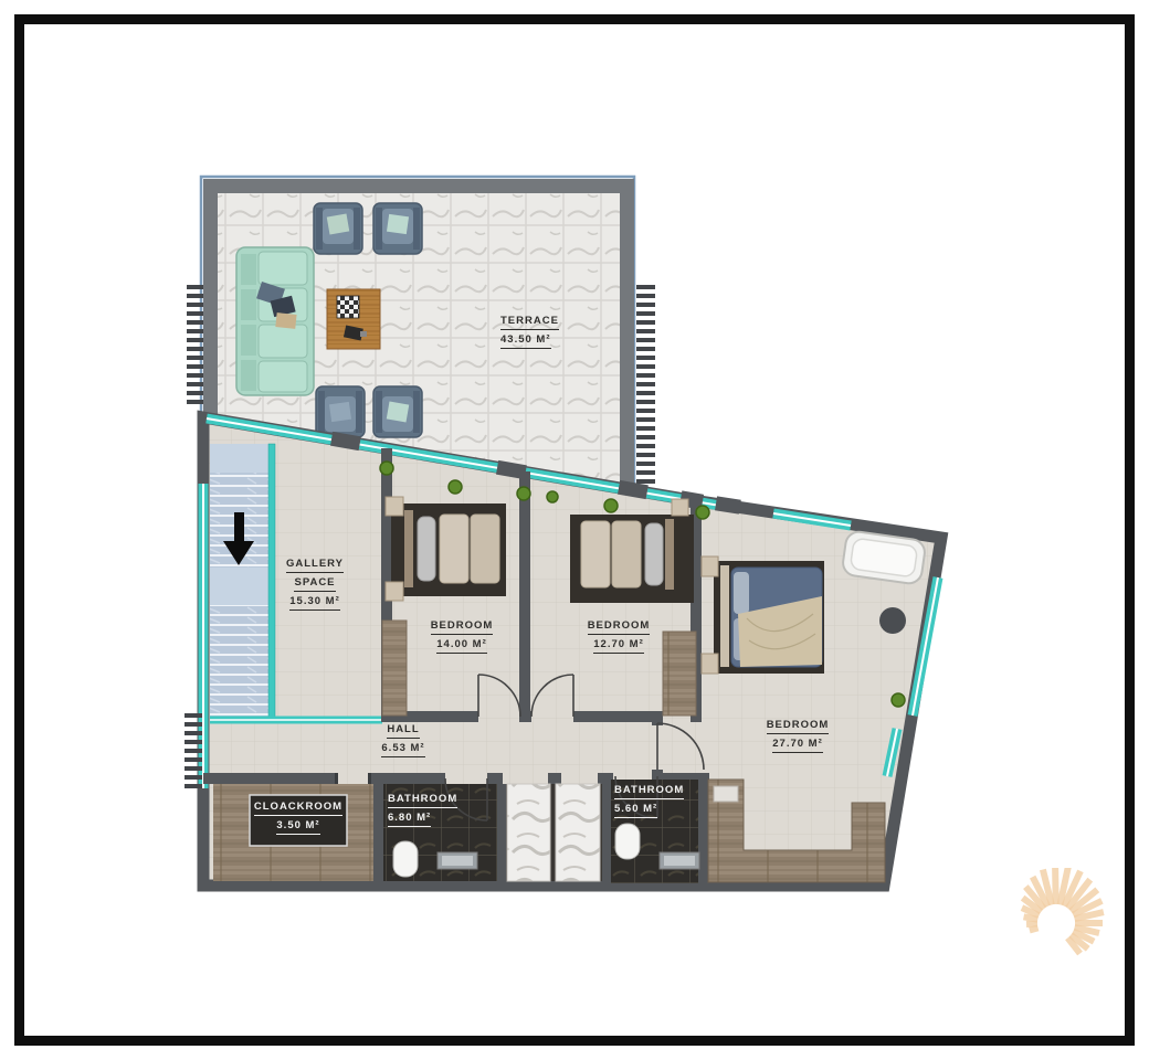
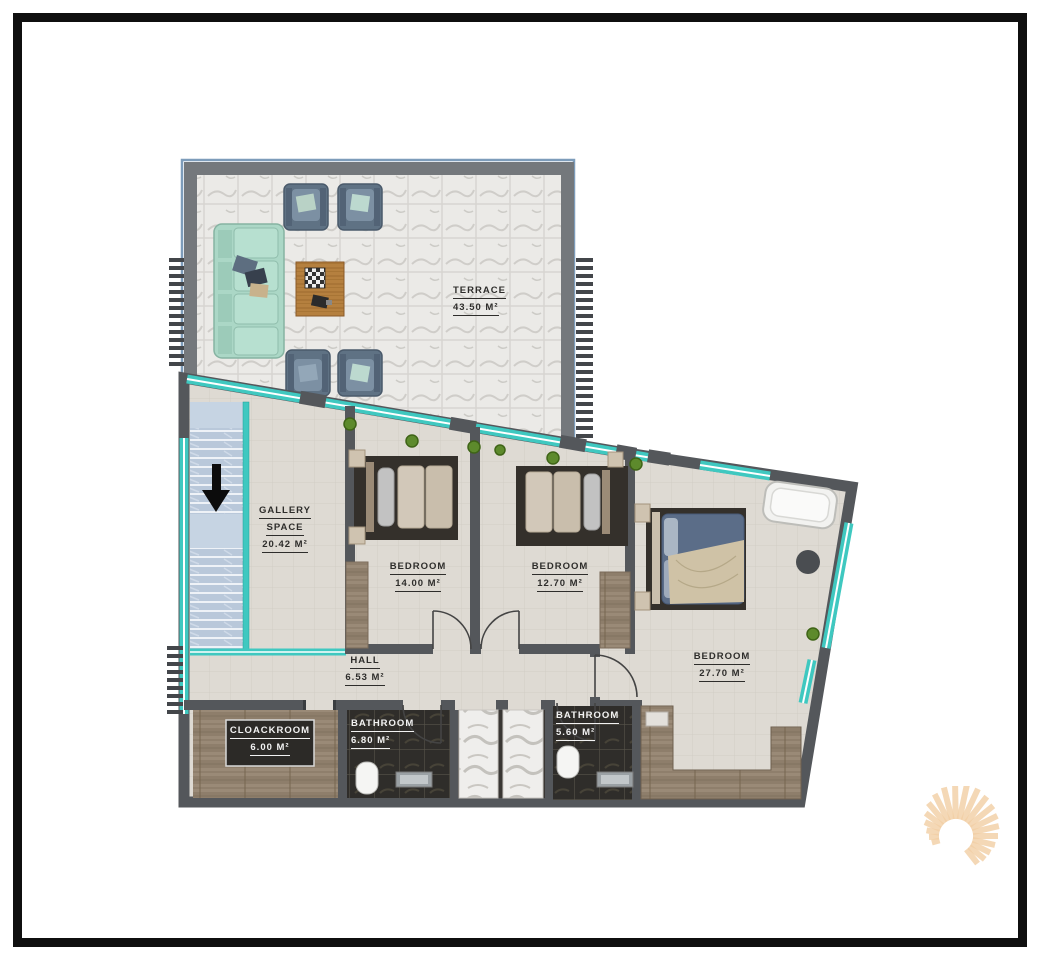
  TERRACE
  43.50 M²
  GALLERY
  SPACE
- 15.30 M²
+ 20.42 M²
  BEDROOM
  14.00 M²
  BEDROOM
  12.70 M²
  BEDROOM
  27.70 M²
  HALL
  6.53 M²
  CLOACKROOM
- 3.50 M²
+ 6.00 M²
  BATHROOM
  6.80 M²
  BATHROOM
  5.60 M²
